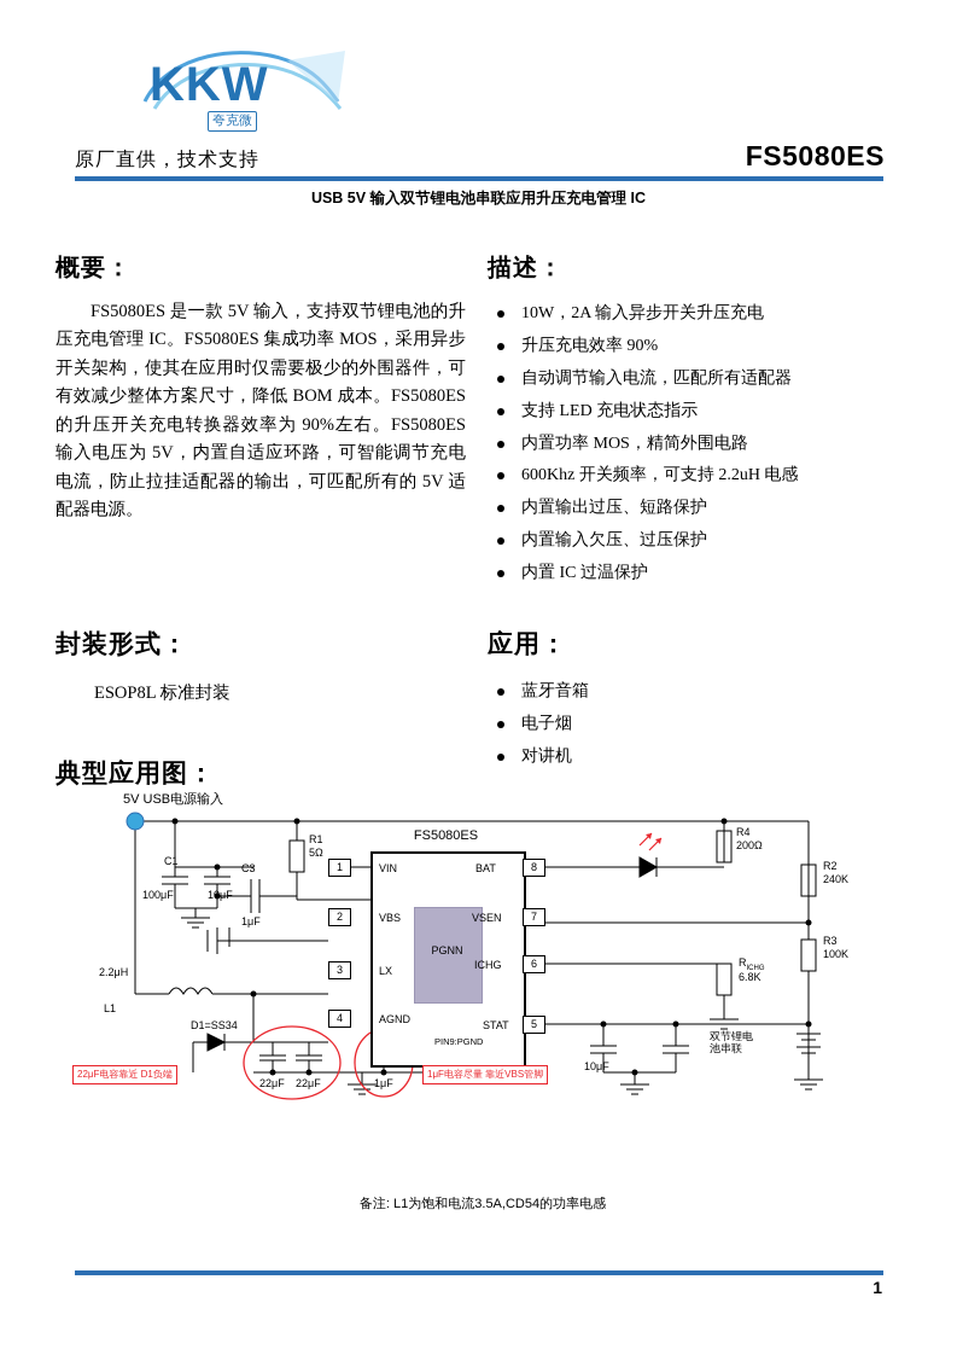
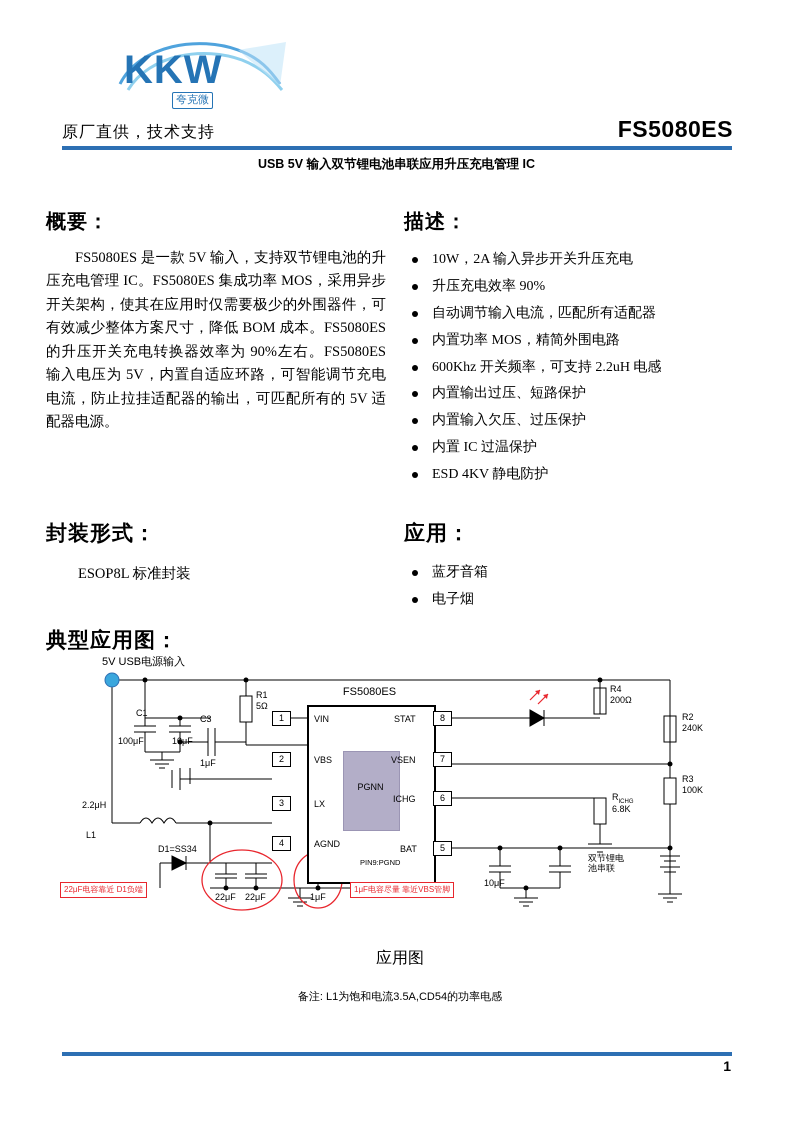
  KKW
  夸克微
  原厂直供，技术支持
  FS5080ES
  USB 5V 输入双节锂电池串联应用升压充电管理 IC
  概要：
  FS5080ES 是一款 5V 输入，支持双节锂电池的升压充电管理 IC。FS5080ES 集成功率 MOS，采用异步开关架构，使其在应用时仅需要极少的外围器件，可有效减少整体方案尺寸，降低 BOM 成本。FS5080ES 的升压开关充电转换器效率为 90%左右。FS5080ES 输入电压为 5V，内置自适应环路，可智能调节充电电流，防止拉挂适配器的输出，可匹配所有的 5V 适配器电源。
  描述：
  10W，2A 输入异步开关升压充电
  升压充电效率 90%
  自动调节输入电流，匹配所有适配器
- 支持 LED 充电状态指示
  内置功率 MOS，精简外围电路
  600Khz 开关频率，可支持 2.2uH 电感
  内置输出过压、短路保护
  内置输入欠压、过压保护
  内置 IC 过温保护
+ ESD 4KV 静电防护
  封装形式：
  ESOP8L 标准封装
  应用：
  蓝牙音箱
  电子烟
- 对讲机
  典型应用图：
  FS5080ES
  PGNN
  PIN9:PGND
  1
  VIN
  2
  VBS
  3
  LX
  4
  AGND
  8
- BAT
+ STAT
  7
  VSEN
  6
  ICHG
  5
- STAT
+ BAT
  5V USB电源输入
  C1
  100μF
  10μF
  C3
  1μF
  R1
  5Ω
  R4
  200Ω
  R2
  240K
  R3
  100K
  6.8K
  2.2μH
  L1
  D1=SS34
  22μF
  22μF
  1μF
  10μF
  双节锂电 池串联
  22μF电容靠近 D1负端
  1μF电容尽量 靠近VBS管脚
+ 应用图
  备注: L1为饱和电流3.5A,CD54的功率电感
  1
